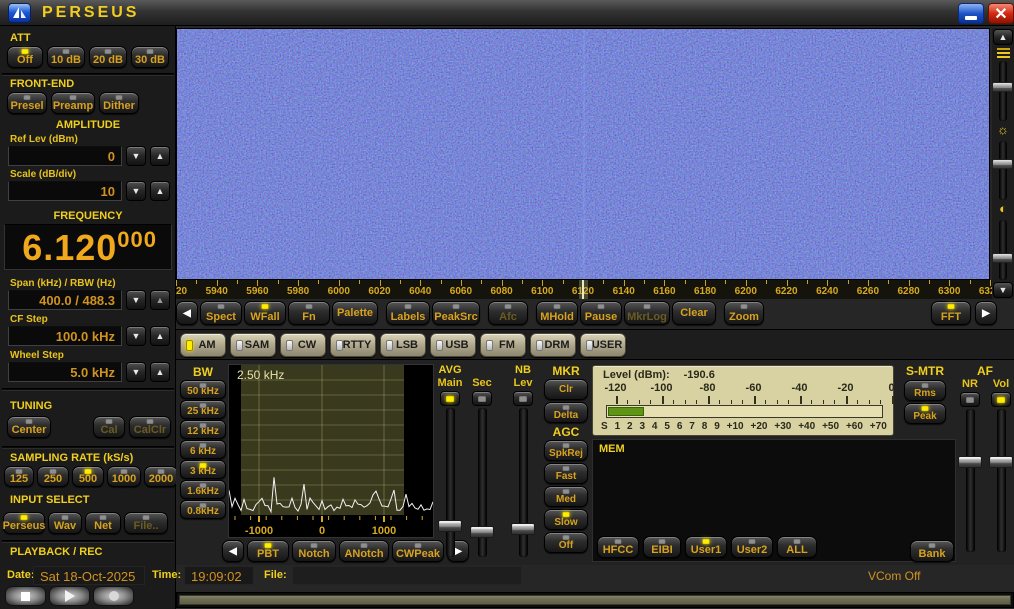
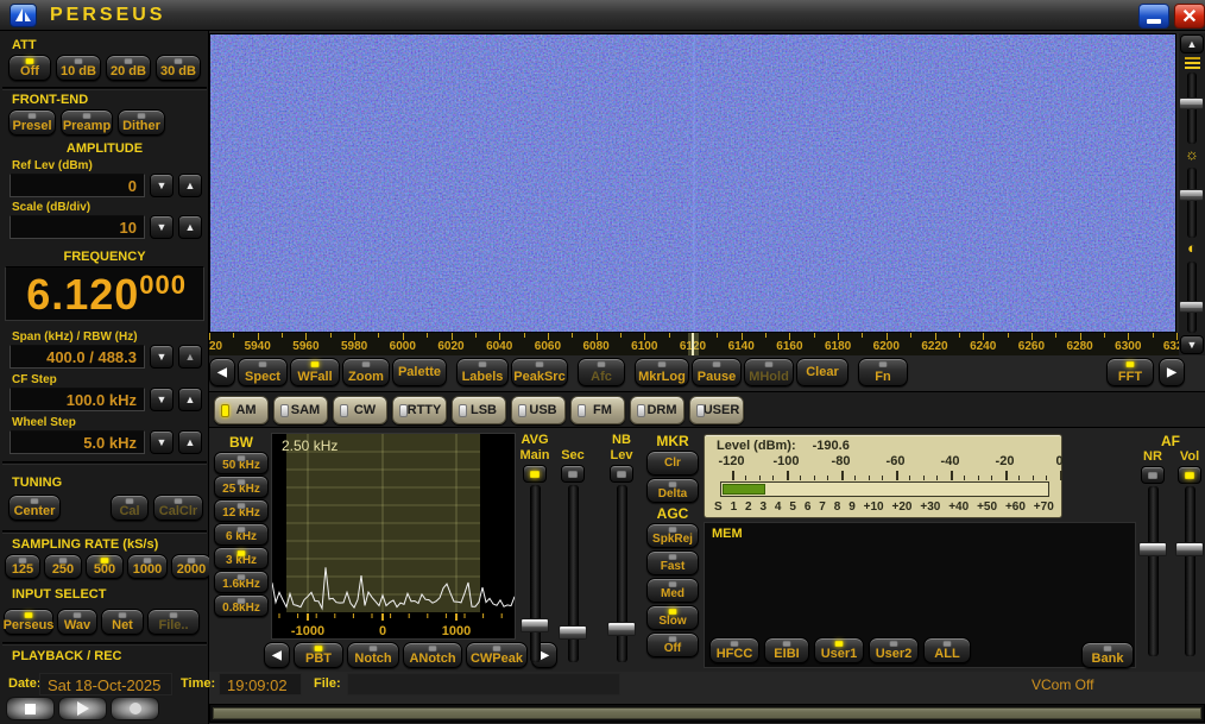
  PERSEUS
  ✕
  ATT
  Off
  10 dB
  20 dB
  30 dB
  FRONT-END
  Presel
  Preamp
  Dither
  AMPLITUDE
  Ref Lev (dBm)
  0
  ▼
  ▲
  Scale (dB/div)
  10
  ▼
  ▲
  FREQUENCY
  6.120000
  Span (kHz) / RBW (Hz)
  400.0 / 488.3
  ▼
  ▲
  CF Step
  100.0 kHz
  ▼
  ▲
  Wheel Step
  5.0 kHz
  ▼
  ▲
  TUNING
  Center
  Cal
  CalClr
  SAMPLING RATE (kS/s)
  125
  250
  500
  1000
  2000
  INPUT SELECT
  Perseus
  Wav
  Net
  File..
  PLAYBACK / REC
  5940
  5960
  5980
  6000
  6020
  6040
  6060
  6080
  6100
  6140
  6160
  6180
  6200
  6220
  6240
  6260
  6280
  6300
  ▲
  ☼
  ◐
  ▼
  ◀
  Spect
  WFall
- Fn
+ Zoom
  Palette
  Labels
  PeakSrc
  Afc
- MHold
+ MkrLog
  Pause
- MkrLog
+ MHold
  Clear
- Zoom
+ Fn
  FFT
  ▶
  AM
  SAM
  CW
  RTTY
  LSB
  USB
  FM
  DRM
  USER
  BW
  50 kHz
  25 kHz
  12 kHz
  6 kHz
  3 kHz
  1.6kHz
  0.8kHz
  -1000
  0
  1000
  2.50 kHz
  ◀
  PBT
  Notch
  ANotch
  CWPeak
  ▶
  AVG
  Main
  Sec
  NB
  Lev
  MKR
  Clr
  Delta
  AGC
  SpkRej
  Fast
  Med
  Slow
  Off
  Level (dBm): -190.6
  -120
  -100
  -80
  -60
  -40
  -20
  0
  S
  1
  2
  3
  4
  5
  6
  7
  8
  9
  +10
  +20
  +30
  +40
  +50
  +60
  +70
- S-MTR
- Rms
- Peak
  AF
  NR
  Vol
  MEM
  HFCC
  EIBI
  User1
  User2
  ALL
  Bank
  Date
  Sat 18-Oct-2025
  Time:
  19:09:02
  File:
  VCom Off
